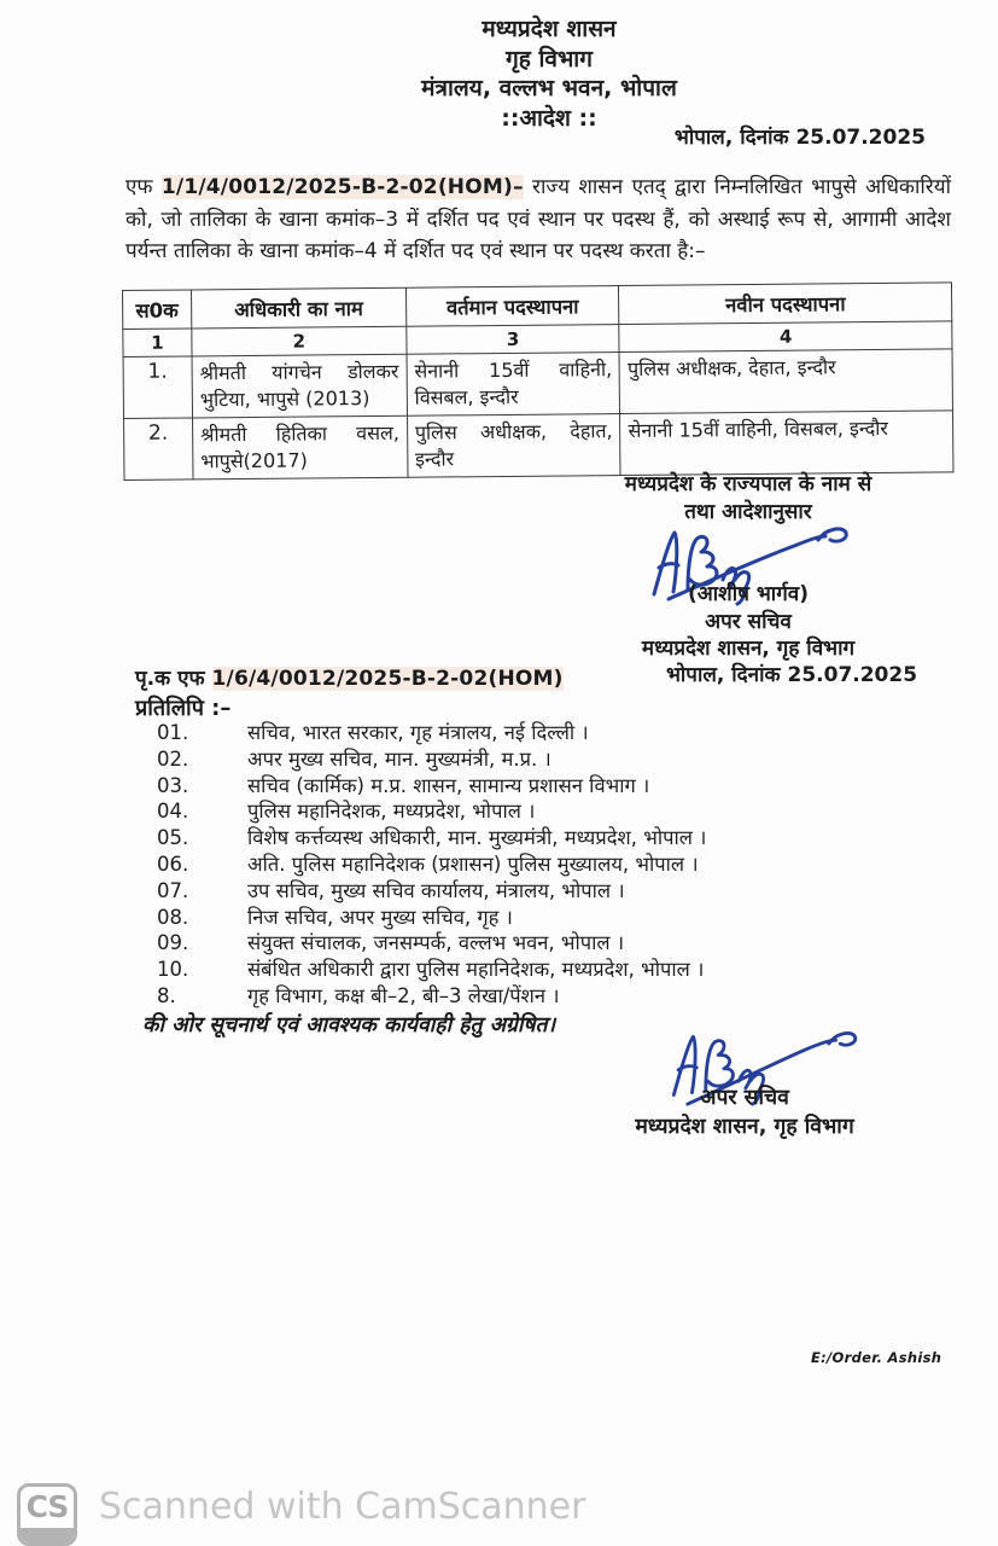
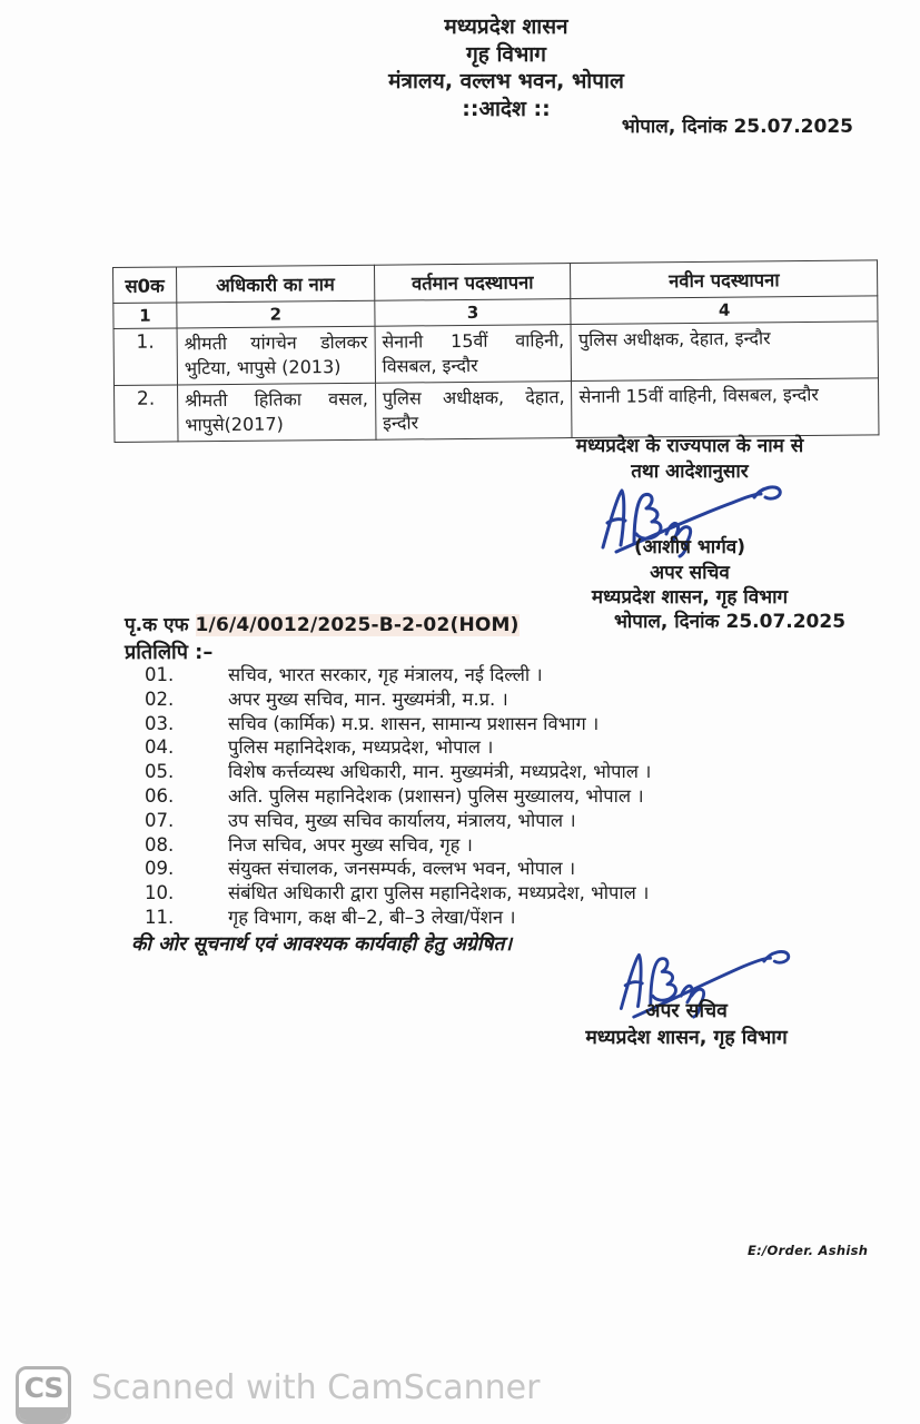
  मध्यप्रदेश शासन
  गृह विभाग
  मंत्रालय, वल्लभ भवन, भोपाल
  ::आदेश ::
  भोपाल, दिनांक 25.07.2025
- एफ 1/1/4/0012/2025-B-2-02(HOM)– राज्य शासन एतद् द्वारा निम्नलिखित भापुसे अधिकारियों को, जो तालिका के खाना कमांक–3 में दर्शित पद एवं स्थान पर पदस्थ हैं, को अस्थाई रूप से, आगामी आदेश पर्यन्त तालिका के खाना कमांक–4 में दर्शित पद एवं स्थान पर पदस्थ करता है:–
  स0क	अधिकारी का नाम	वर्तमान पदस्थापना	नवीन पदस्थापना
  1	2	3	4
  1.	श्रीमती यांगचेन डोलकर भुटिया, भापुसे (2013)	सेनानी 15वीं वाहिनी, विसबल, इन्दौर	पुलिस अधीक्षक, देहात, इन्दौर
  2.	श्रीमती हितिका वसल, भापुसे(2017)	पुलिस अधीक्षक, देहात, इन्दौर	सेनानी 15वीं वाहिनी, विसबल, इन्दौर
  मध्यप्रदेश के राज्यपाल के नाम से
  तथा आदेशानुसार
  (आशीष भार्गव)
  अपर सचिव
  मध्यप्रदेश शासन, गृह विभाग
  भोपाल, दिनांक 25.07.2025
  पृ.क एफ 1/6/4/0012/2025-B-2-02(HOM)
  प्रतिलिपि :–
  01.
  सचिव, भारत सरकार, गृह मंत्रालय, नई दिल्ली ।
  02.
  अपर मुख्य सचिव, मान. मुख्यमंत्री, म.प्र. ।
  03.
  सचिव (कार्मिक) म.प्र. शासन, सामान्य प्रशासन विभाग ।
  04.
  पुलिस महानिदेशक, मध्यप्रदेश, भोपाल ।
  05.
  विशेष कर्त्तव्यस्थ अधिकारी, मान. मुख्यमंत्री, मध्यप्रदेश, भोपाल ।
  06.
  अति. पुलिस महानिदेशक (प्रशासन) पुलिस मुख्यालय, भोपाल ।
  07.
  उप सचिव, मुख्य सचिव कार्यालय, मंत्रालय, भोपाल ।
  08.
  निज सचिव, अपर मुख्य सचिव, गृह ।
  09.
  संयुक्त संचालक, जनसम्पर्क, वल्लभ भवन, भोपाल ।
  10.
  संबंधित अधिकारी द्वारा पुलिस महानिदेशक, मध्यप्रदेश, भोपाल ।
- 8.
+ 11.
  गृह विभाग, कक्ष बी–2, बी–3 लेखा/पेंशन ।
  की ओर सूचनार्थ एवं आवश्यक कार्यवाही हेतु अग्रेषित।
  अपर सचिव
  मध्यप्रदेश शासन, गृह विभाग
  E:/Order. Ashish
  CS
  Scanned with CamScanner
